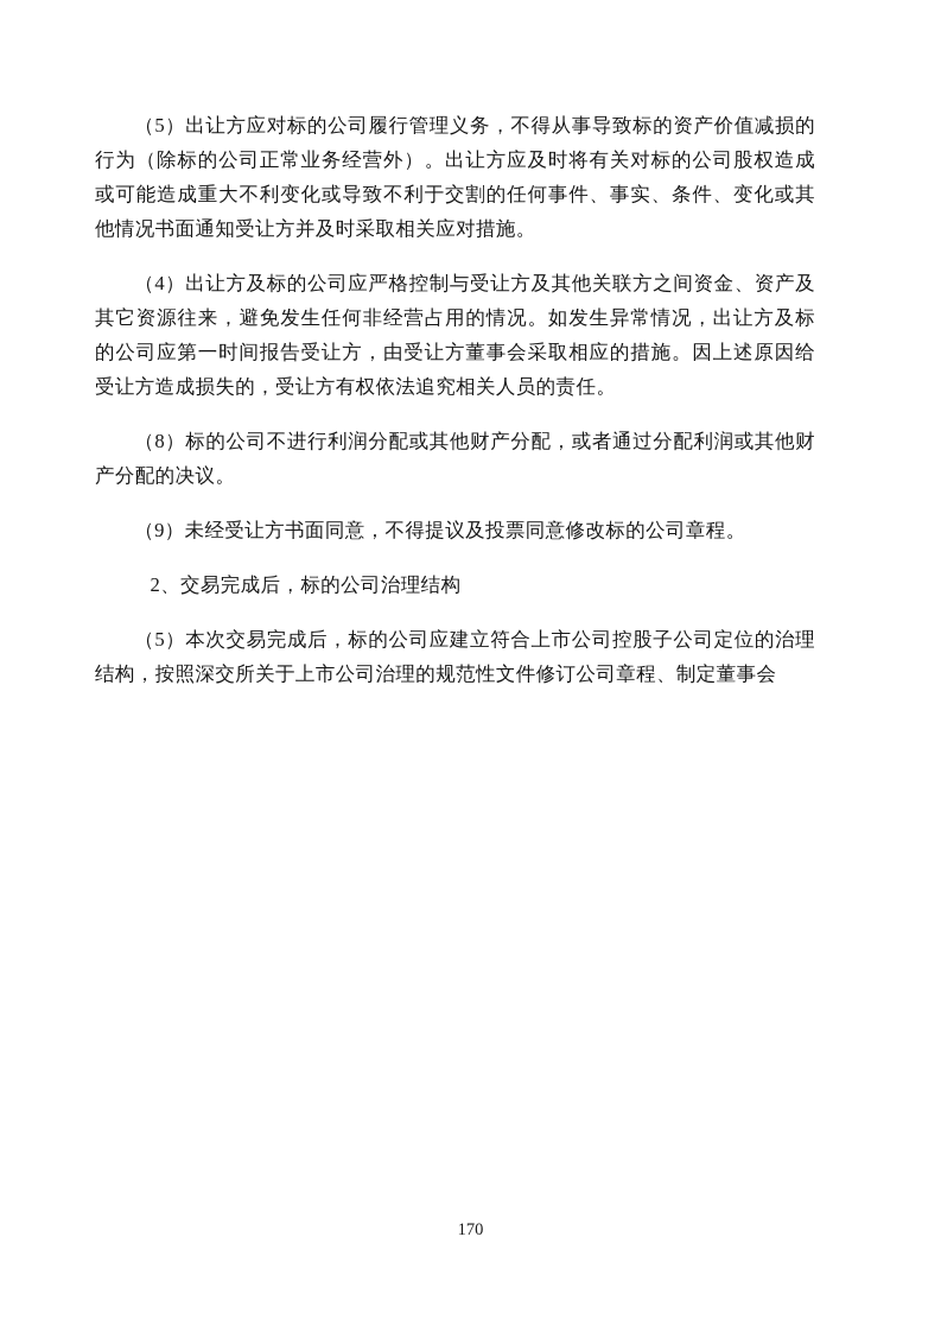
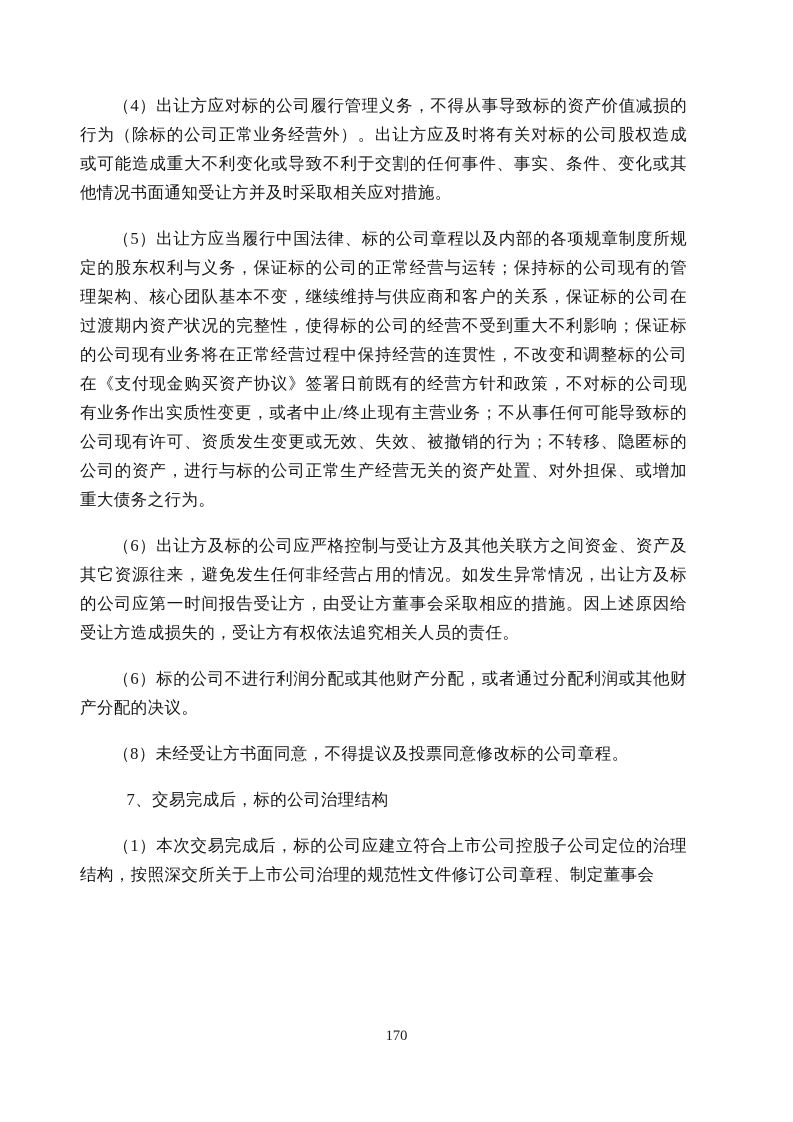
- （5）出让方应对标的公司履行管理义务，不得从事导致标的资产价值减损的行为（除标的公司正常业务经营外）。出让方应及时将有关对标的公司股权造成或可能造成重大不利变化或导致不利于交割的任何事件、事实、条件、变化或其他情况书面通知受让方并及时采取相关应对措施。
+ （4）出让方应对标的公司履行管理义务，不得从事导致标的资产价值减损的行为（除标的公司正常业务经营外）。出让方应及时将有关对标的公司股权造成或可能造成重大不利变化或导致不利于交割的任何事件、事实、条件、变化或其他情况书面通知受让方并及时采取相关应对措施。
+ （5）出让方应当履行中国法律、标的公司章程以及内部的各项规章制度所规定的股东权利与义务，保证标的公司的正常经营与运转；保持标的公司现有的管理架构、核心团队基本不变，继续维持与供应商和客户的关系，保证标的公司在过渡期内资产状况的完整性，使得标的公司的经营不受到重大不利影响；保证标的公司现有业务将在正常经营过程中保持经营的连贯性，不改变和调整标的公司在《支付现金购买资产协议》签署日前既有的经营方针和政策，不对标的公司现有业务作出实质性变更，或者中止/终止现有主营业务；不从事任何可能导致标的公司现有许可、资质发生变更或无效、失效、被撤销的行为；不转移、隐匿标的公司的资产，进行与标的公司正常生产经营无关的资产处置、对外担保、或增加重大债务之行为。
- （4）出让方及标的公司应严格控制与受让方及其他关联方之间资金、资产及其它资源往来，避免发生任何非经营占用的情况。如发生异常情况，出让方及标的公司应第一时间报告受让方，由受让方董事会采取相应的措施。因上述原因给受让方造成损失的，受让方有权依法追究相关人员的责任。
+ （6）出让方及标的公司应严格控制与受让方及其他关联方之间资金、资产及其它资源往来，避免发生任何非经营占用的情况。如发生异常情况，出让方及标的公司应第一时间报告受让方，由受让方董事会采取相应的措施。因上述原因给受让方造成损失的，受让方有权依法追究相关人员的责任。
- （8）标的公司不进行利润分配或其他财产分配，或者通过分配利润或其他财产分配的决议。
+ （6）标的公司不进行利润分配或其他财产分配，或者通过分配利润或其他财产分配的决议。
- （9）未经受让方书面同意，不得提议及投票同意修改标的公司章程。
+ （8）未经受让方书面同意，不得提议及投票同意修改标的公司章程。
- 2、交易完成后，标的公司治理结构
+ 7、交易完成后，标的公司治理结构
- （5）本次交易完成后，标的公司应建立符合上市公司控股子公司定位的治理结构，按照深交所关于上市公司治理的规范性文件修订公司章程、制定董事会
+ （1）本次交易完成后，标的公司应建立符合上市公司控股子公司定位的治理结构，按照深交所关于上市公司治理的规范性文件修订公司章程、制定董事会
  170
